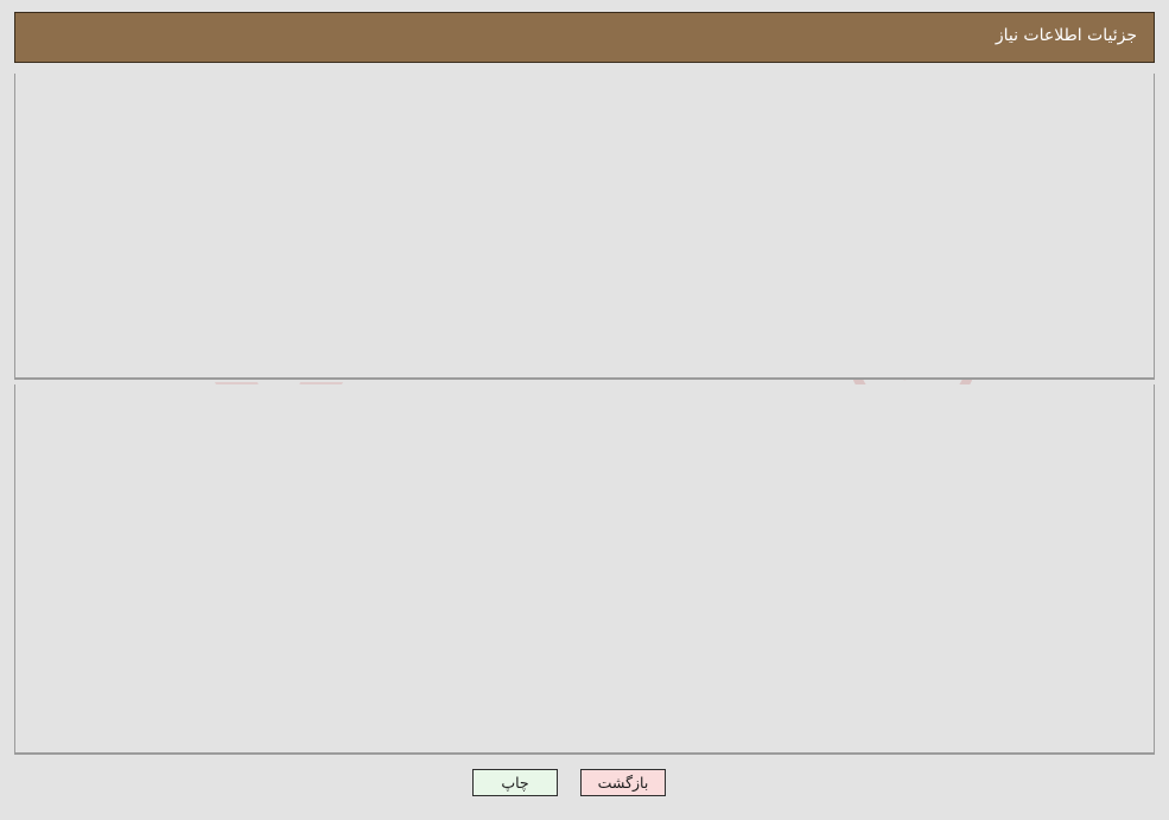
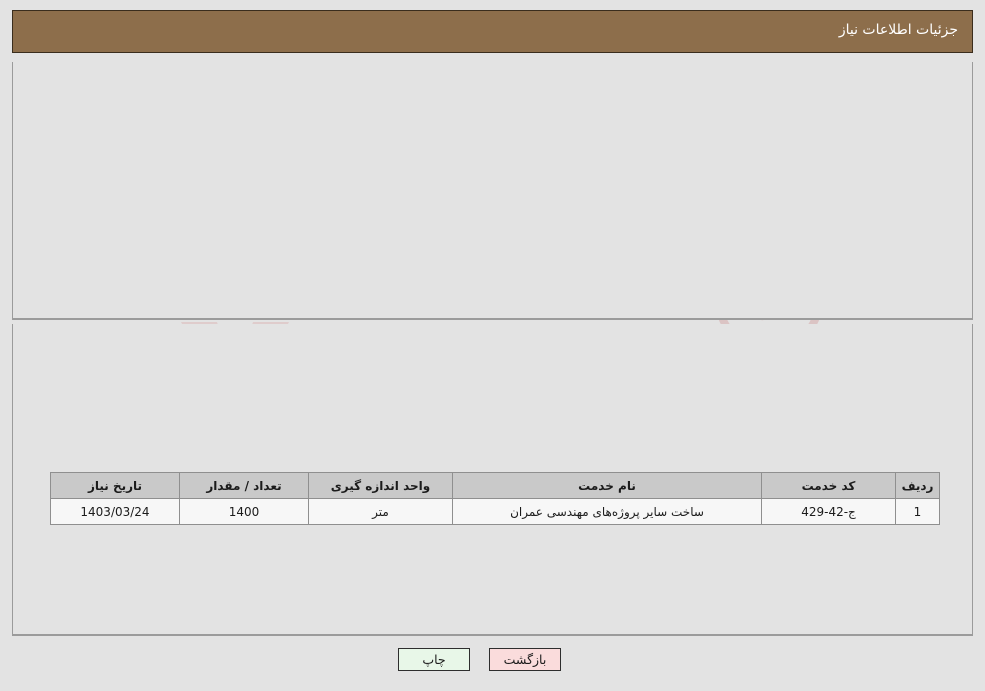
  جزئیات اطلاعات نیاز
+ ردیف	کد خدمت	نام خدمت	واحد اندازه گیری	تعداد / مقدار	تاریخ نیاز
+ 1	ج-42-429	ساخت سایر پروژه‌های مهندسی عمران	متر	1400	1403/03/24
  چاپ
  بازگشت
